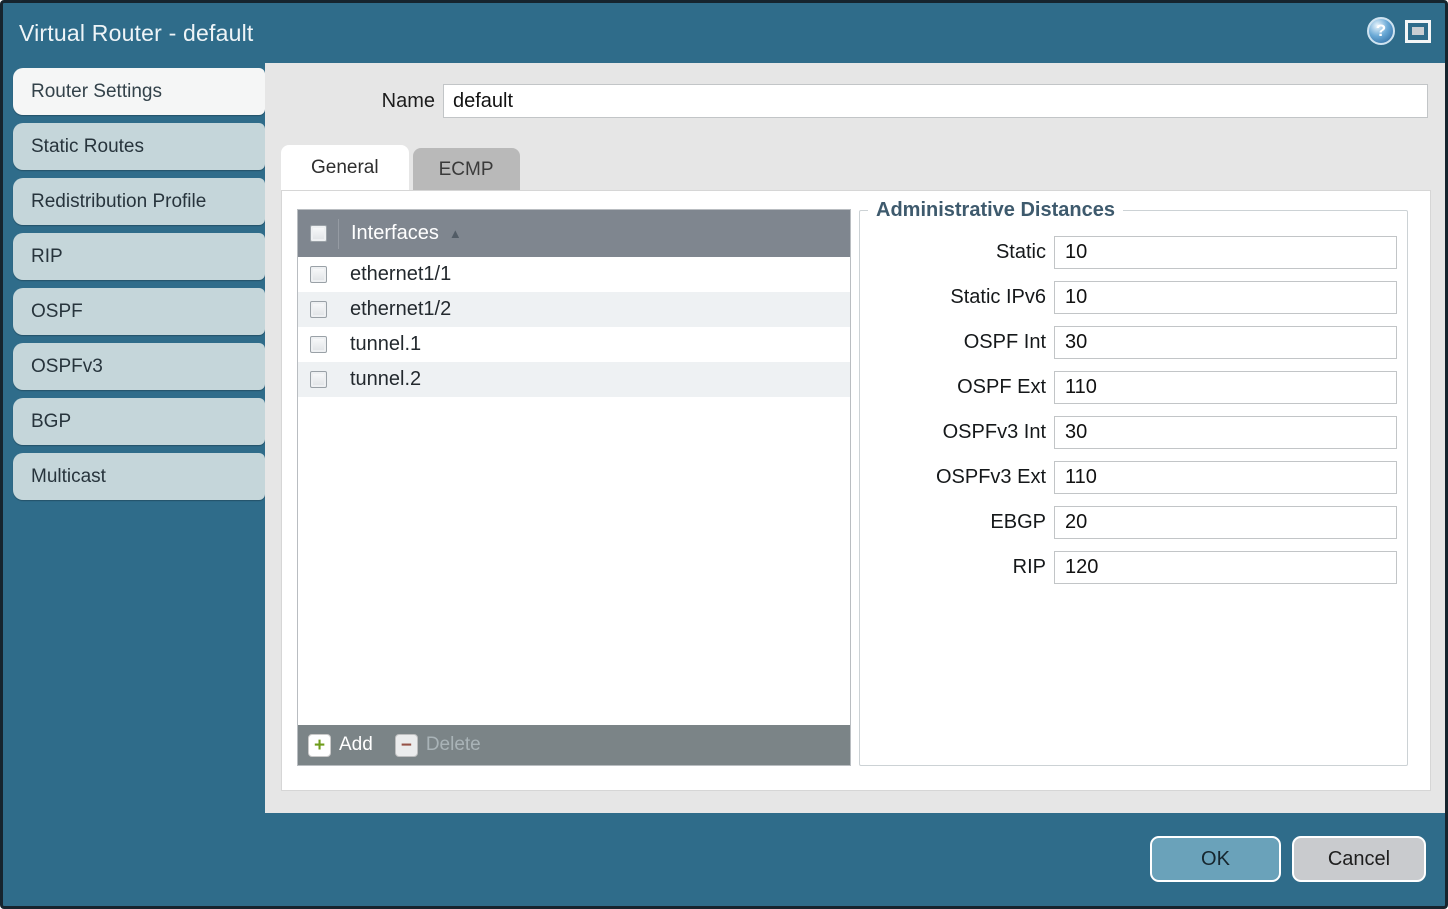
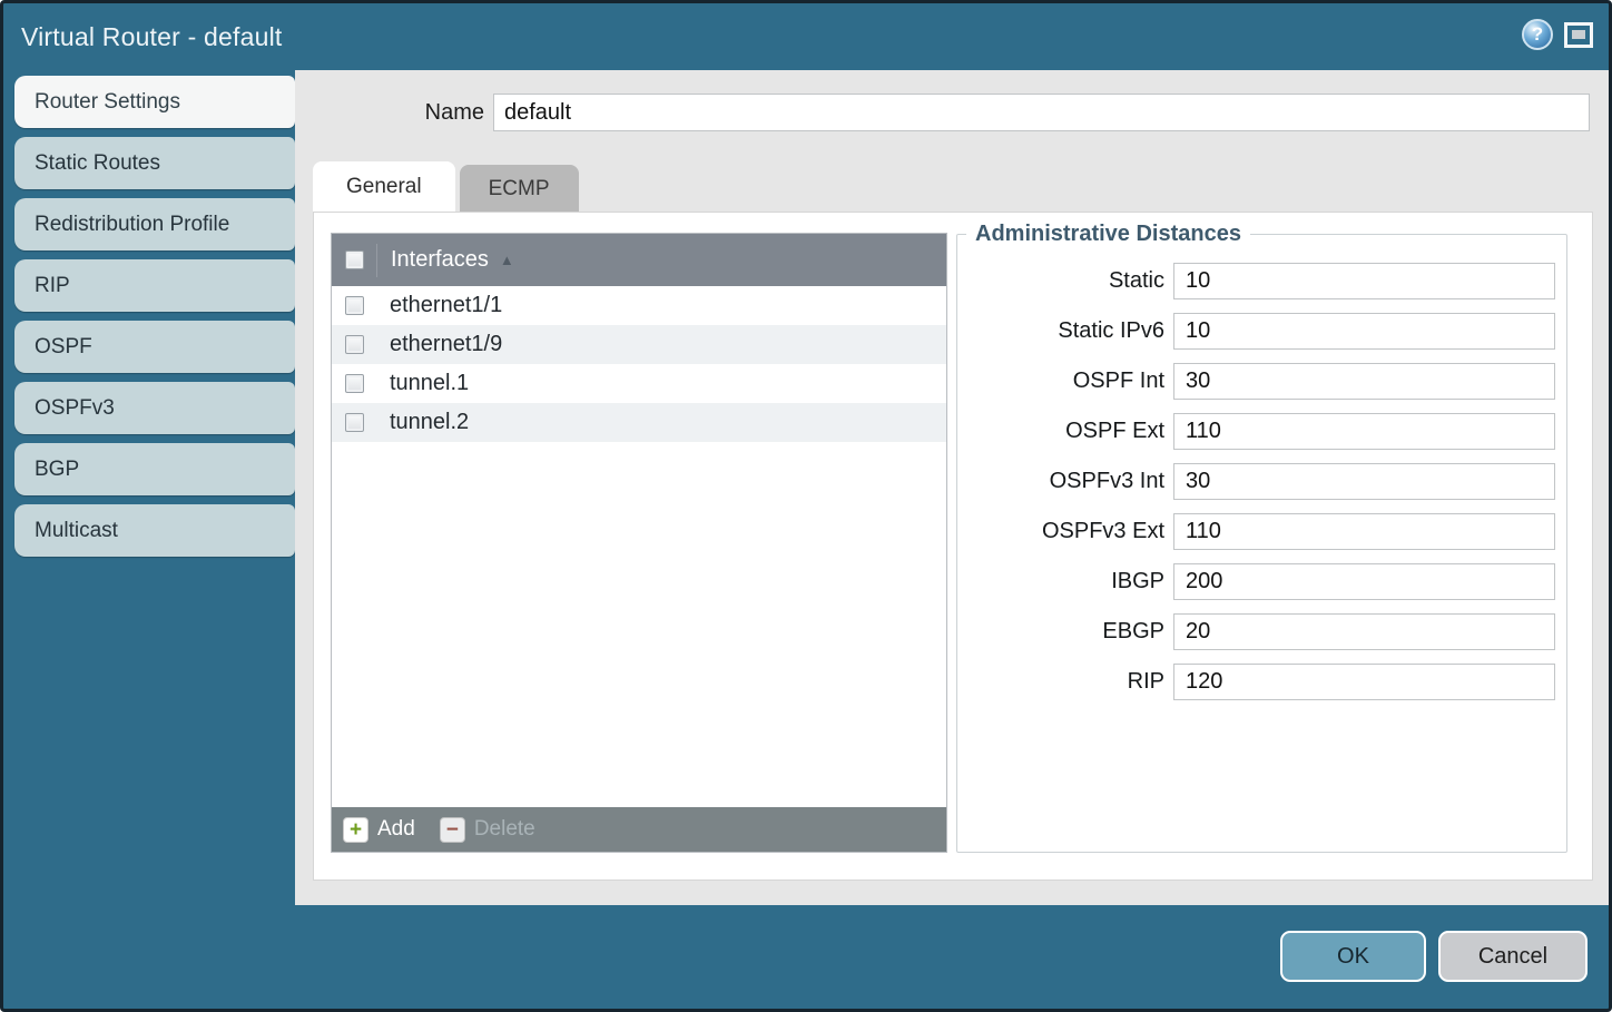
  Virtual Router - default
  ?
  Router Settings
  Static Routes
  Redistribution Profile
  RIP
  OSPF
  OSPFv3
  BGP
  Multicast
  Name
  default
  General
  ECMP
  Interfaces
  ▲
  ethernet1/1
- ethernet1/2
+ ethernet1/9
  tunnel.1
  tunnel.2
  +
  Add
  −
  Delete
  Administrative Distances
  Static
  10
  Static IPv6
  10
  OSPF Int
  30
  OSPF Ext
  110
  OSPFv3 Int
  30
  OSPFv3 Ext
  110
+ IBGP
+ 200
  EBGP
  20
  RIP
  120
  OK
  Cancel
